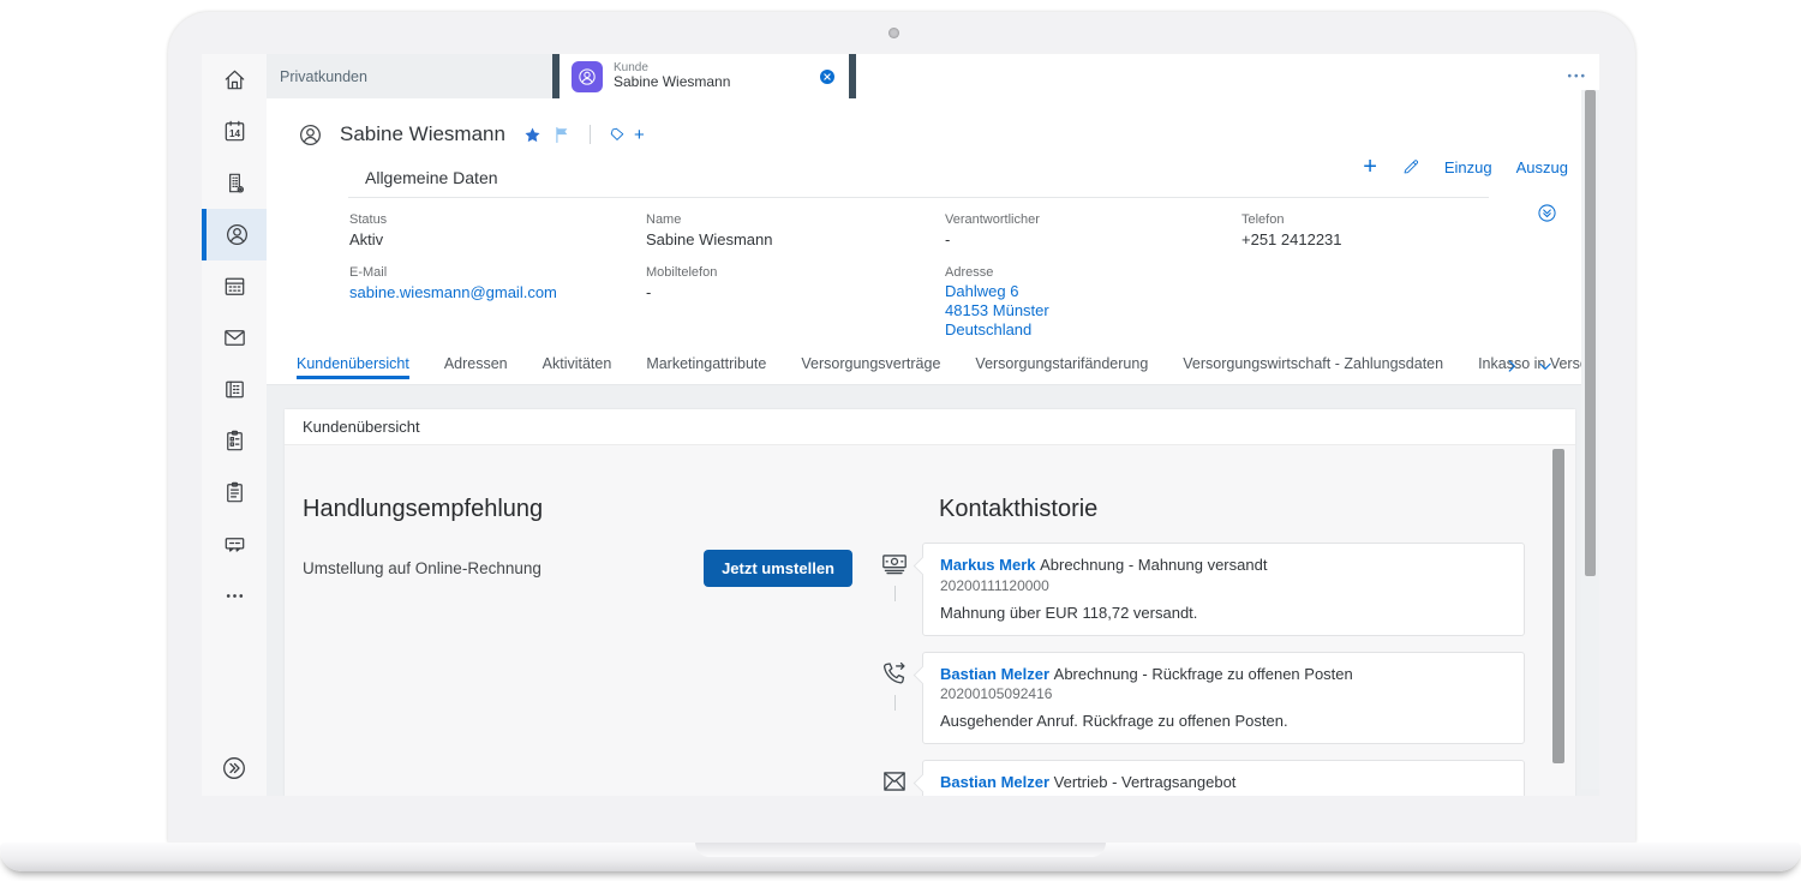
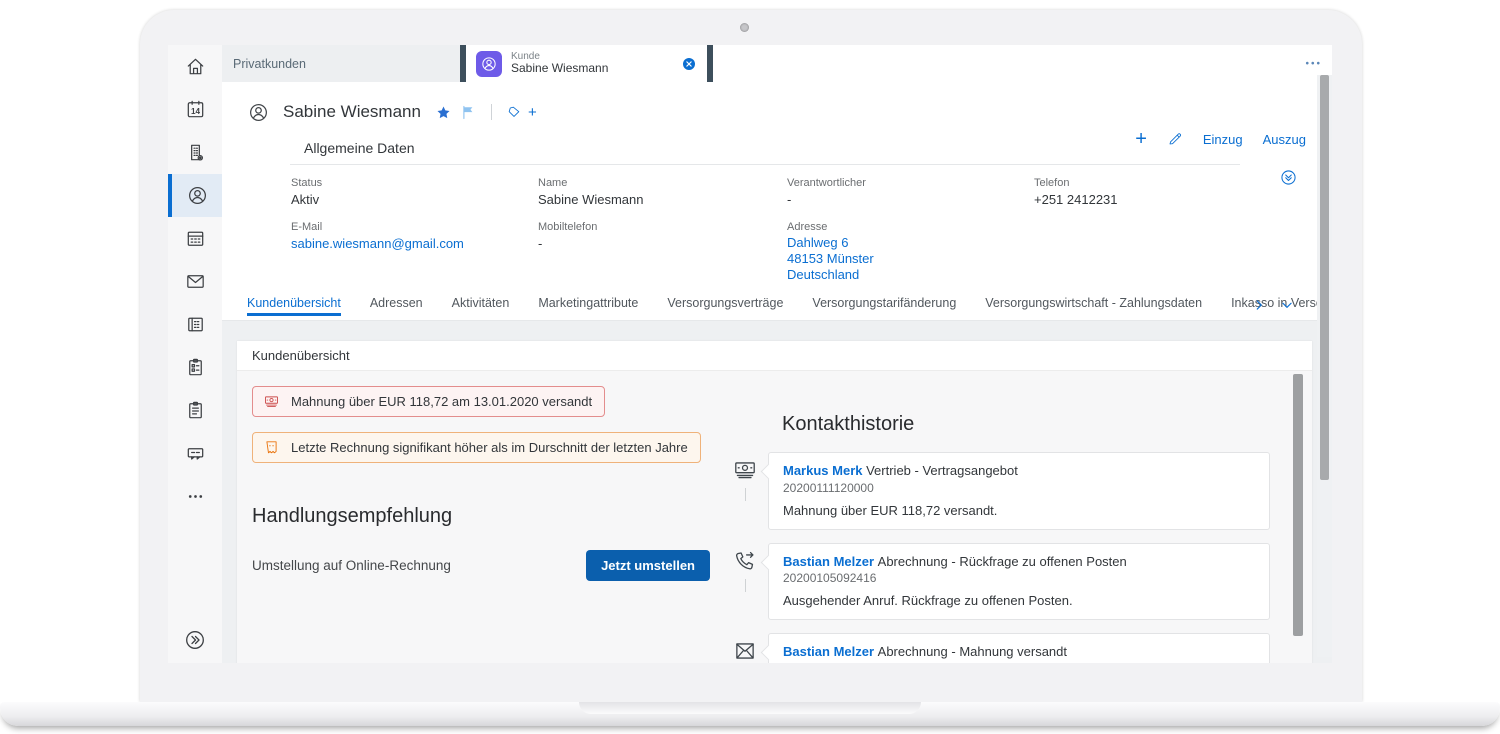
  14
  Privatkunden
  Kunde
  Sabine Wiesmann
  •••
  Sabine Wiesmann
  +
  +
  Einzug
  Auszug
  Allgemeine Daten
  Status
  Aktiv
  Name
  Sabine Wiesmann
  Verantwortlicher
  -
  Telefon
  +251 2412231
  E-Mail
  sabine.wiesmann@gmail.com
  Mobiltelefon
  -
  Adresse
  Dahlweg 6
  48153 Münster
  Deutschland
  Kundenübersicht
  Adressen
  Aktivitäten
  Marketingattribute
  Versorgungsverträge
  Versorgungstarifänderung
  Versorgungswirtschaft - Zahlungsdaten
  Kundenübersicht
+ Mahnung über EUR 118,72 am 13.01.2020 versandt
+ Letzte Rechnung signifikant höher als im Durschnitt der letzten Jahre
  Handlungsempfehlung
  Umstellung auf Online-Rechnung
  Jetzt umstellen
  Kontakthistorie
- Markus Merk Abrechnung - Mahnung versandt
+ Markus Merk Vertrieb - Vertragsangebot
  20200111120000
  Mahnung über EUR 118,72 versandt.
  Bastian Melzer Abrechnung - Rückfrage zu offenen Posten
  20200105092416
  Ausgehender Anruf. Rückfrage zu offenen Posten.
- Bastian Melzer Vertrieb - Vertragsangebot
+ Bastian Melzer Abrechnung - Mahnung versandt
